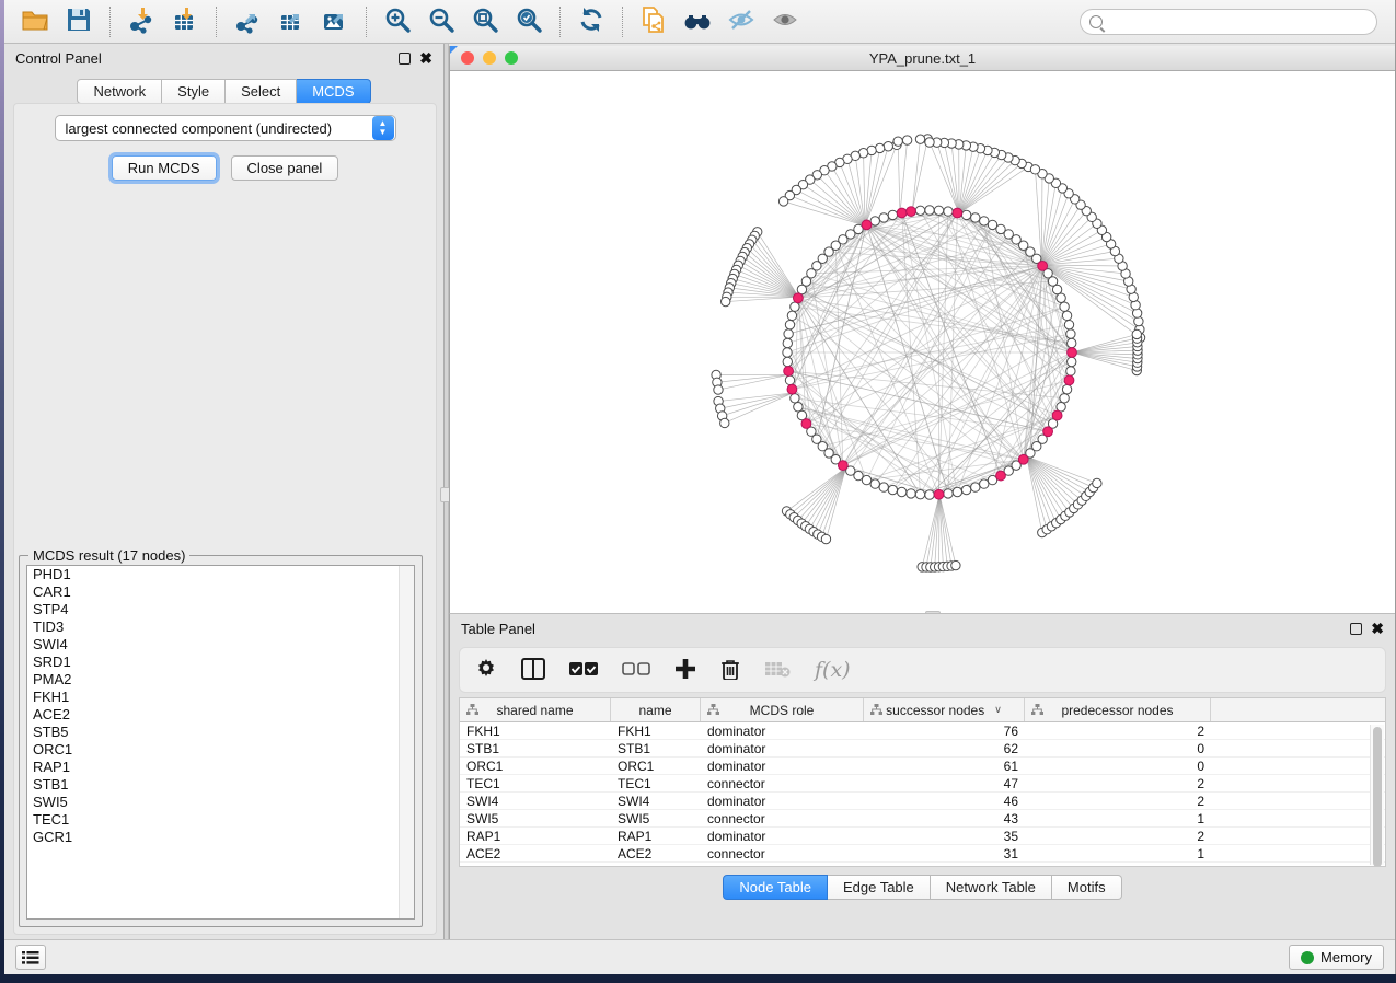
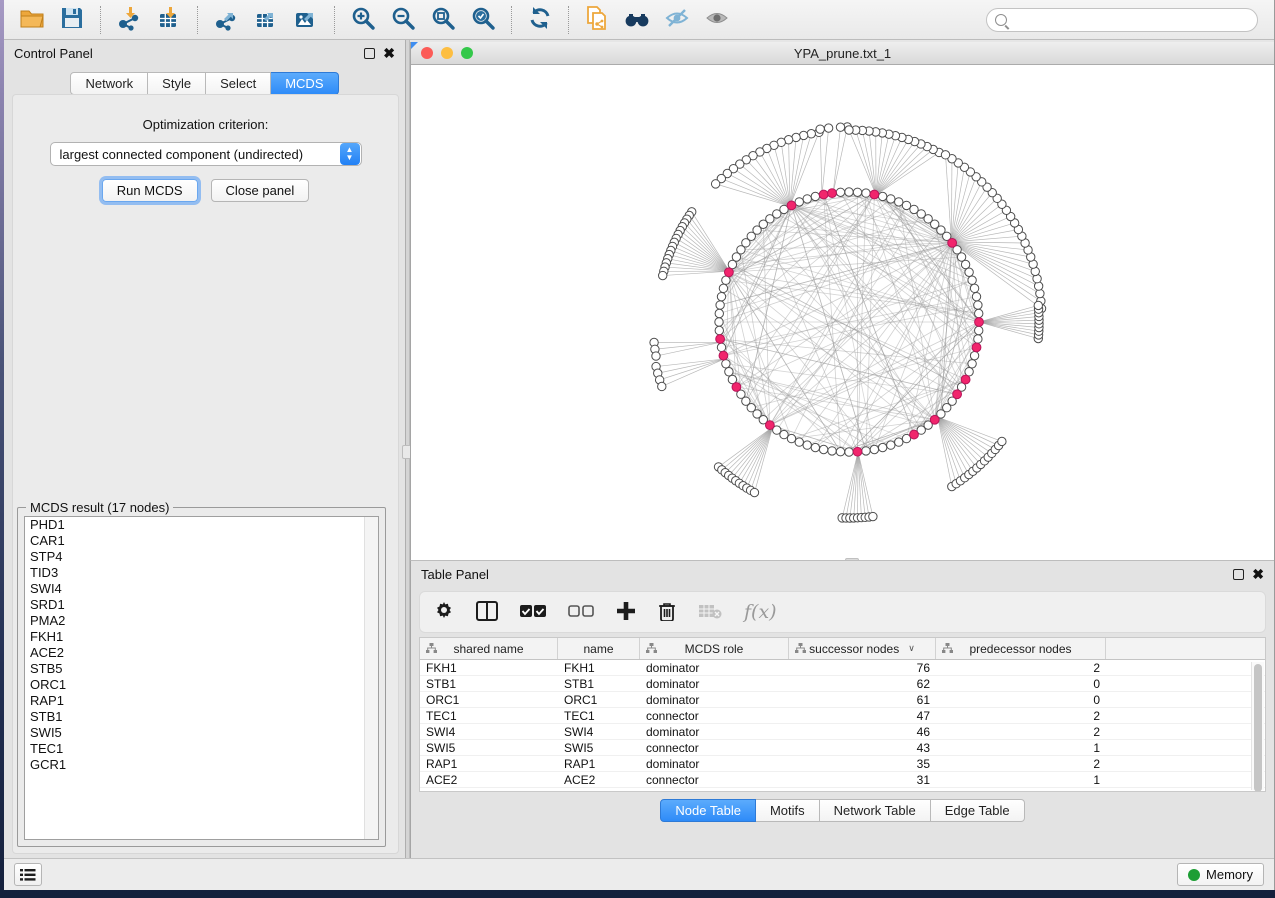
  Control Panel
  ✖
  Network
  Style
  Select
  MCDS
+ Optimization criterion:
  largest connected component (undirected)
  ▲
  ▼
  Run MCDS
  Close panel
  MCDS result (17 nodes)
  PHD1
  CAR1
  STP4
  TID3
  SWI4
  SRD1
  PMA2
  FKH1
  ACE2
  STB5
  ORC1
  RAP1
  STB1
  SWI5
  TEC1
  GCR1
  YPA_prune.txt_1
  Table Panel
  ✖
  f(x)
  shared name
  name
  MCDS role
  successor nodes
  ∨
  predecessor nodes
  FKH1
  FKH1
  dominator
  76
  2
  STB1
  STB1
  dominator
  62
  0
  ORC1
  ORC1
  dominator
  61
  0
  TEC1
  TEC1
  connector
  47
  2
  SWI4
  SWI4
  dominator
  46
  2
  SWI5
  SWI5
  connector
  43
  1
  RAP1
  RAP1
  dominator
  35
  2
  ACE2
  ACE2
  connector
  31
  1
  Node Table
- Edge Table
+ Motifs
  Network Table
- Motifs
+ Edge Table
  Memory
